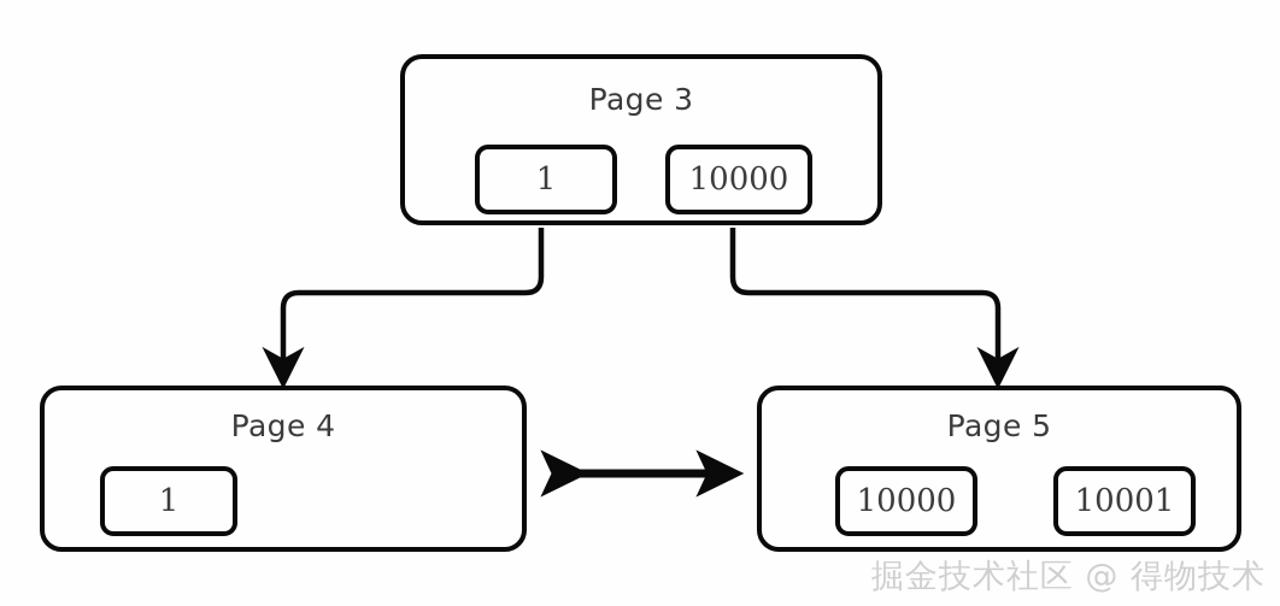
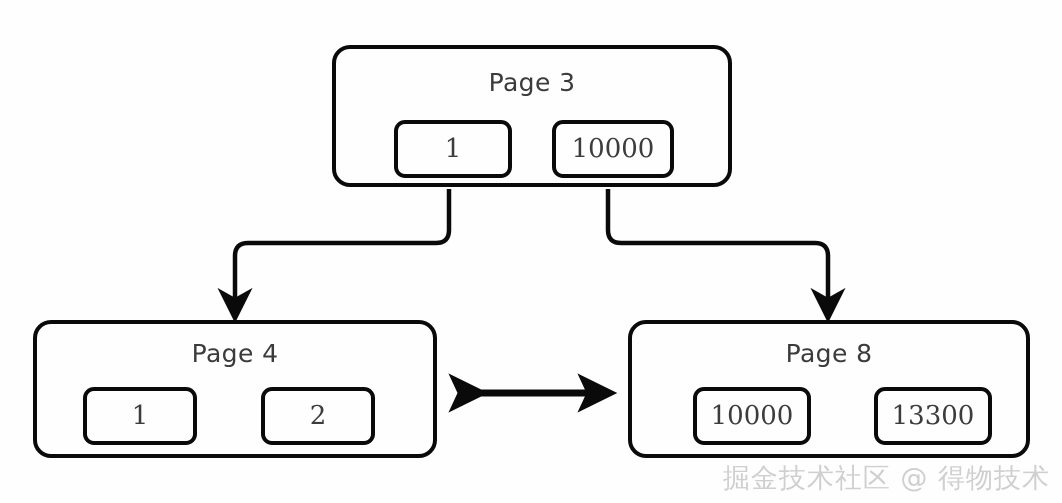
  Page 3
  1
  10000
  Page 4
  1
+ 2
- Page 5
+ Page 8
  10000
- 10001
+ 13300
  掘金技术社区 @ 得物技术
